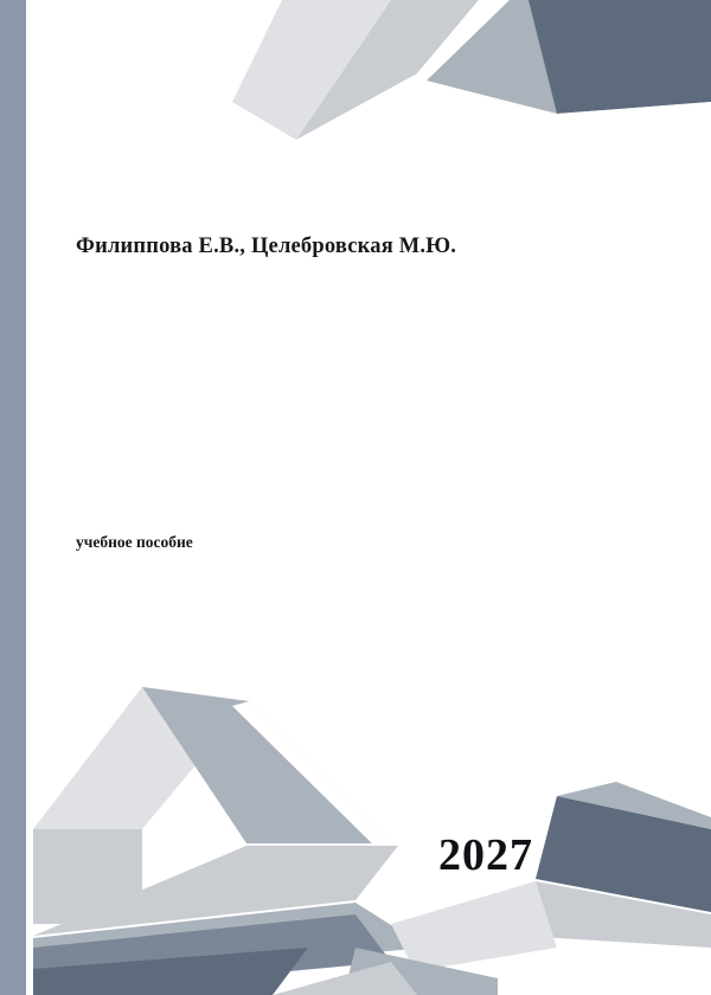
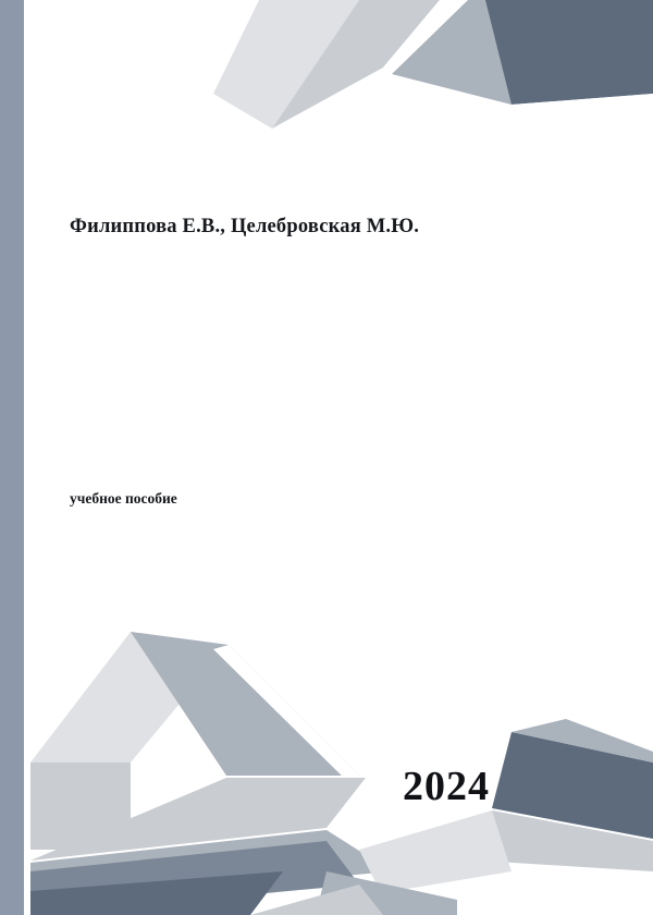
  Филиппова Е.В., Целебровская М.Ю.
  учебное пособие
- 2027
+ 2024
